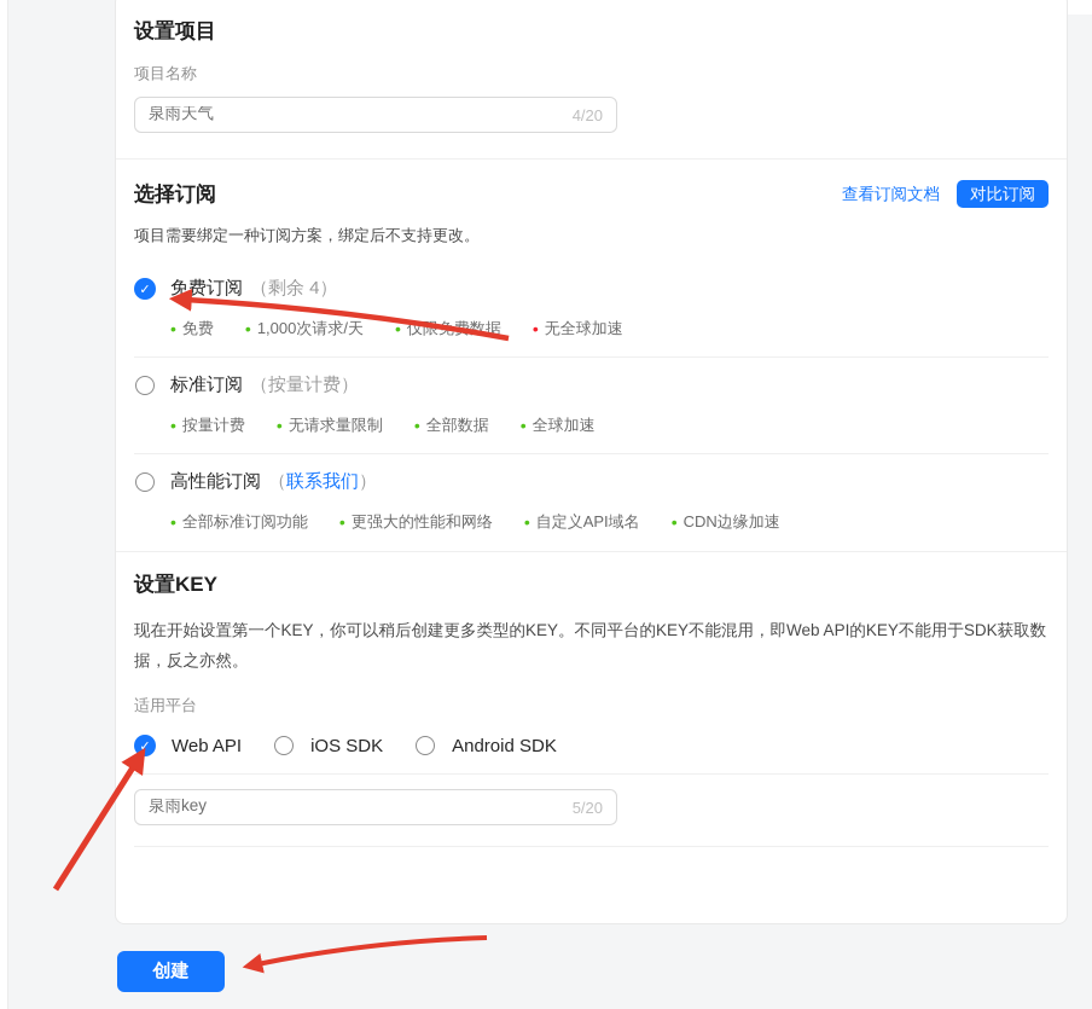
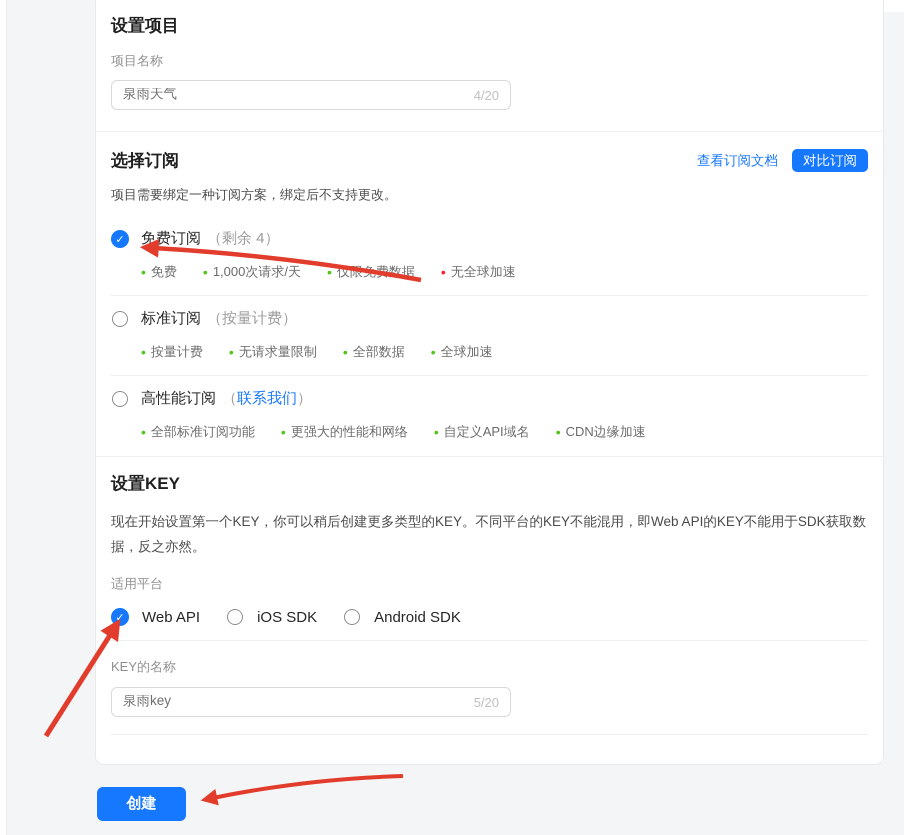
  设置项目
  项目名称
  泉雨天气
  4/20
  选择订阅
  查看订阅文档
  对比订阅
  项目需要绑定一种订阅方案，绑定后不支持更改。
  ✓
  免费订阅
  （剩余 4）
  •
  免费
  •
  1,000次请求/天
  •
  •
  无全球加速
  标准订阅
  （按量计费）
  •
  按量计费
  •
  无请求量限制
  •
  全部数据
  •
  全球加速
  高性能订阅
  （联系我们）
  •
  全部标准订阅功能
  •
  更强大的性能和网络
  •
  自定义API域名
  •
  CDN边缘加速
  设置KEY
  现在开始设置第一个KEY，你可以稍后创建更多类型的KEY。不同平台的KEY不能混用，即Web API的KEY不能用于SDK获取数据，反之亦然。
  适用平台
  ✓
  Web API
  iOS SDK
  Android SDK
+ KEY的名称
  泉雨key
  5/20
  创建
